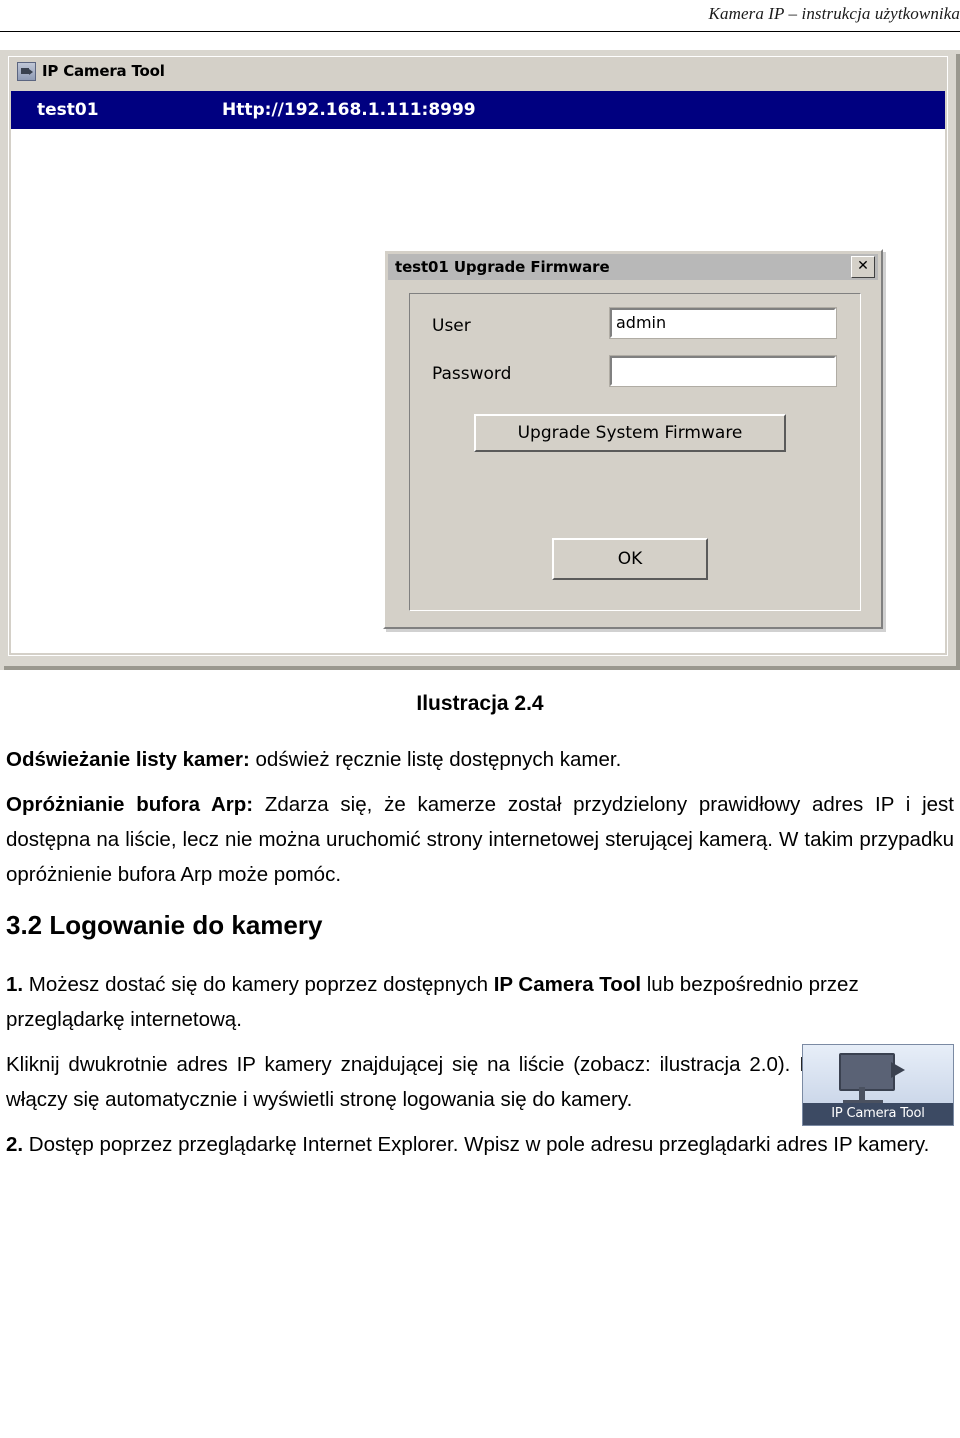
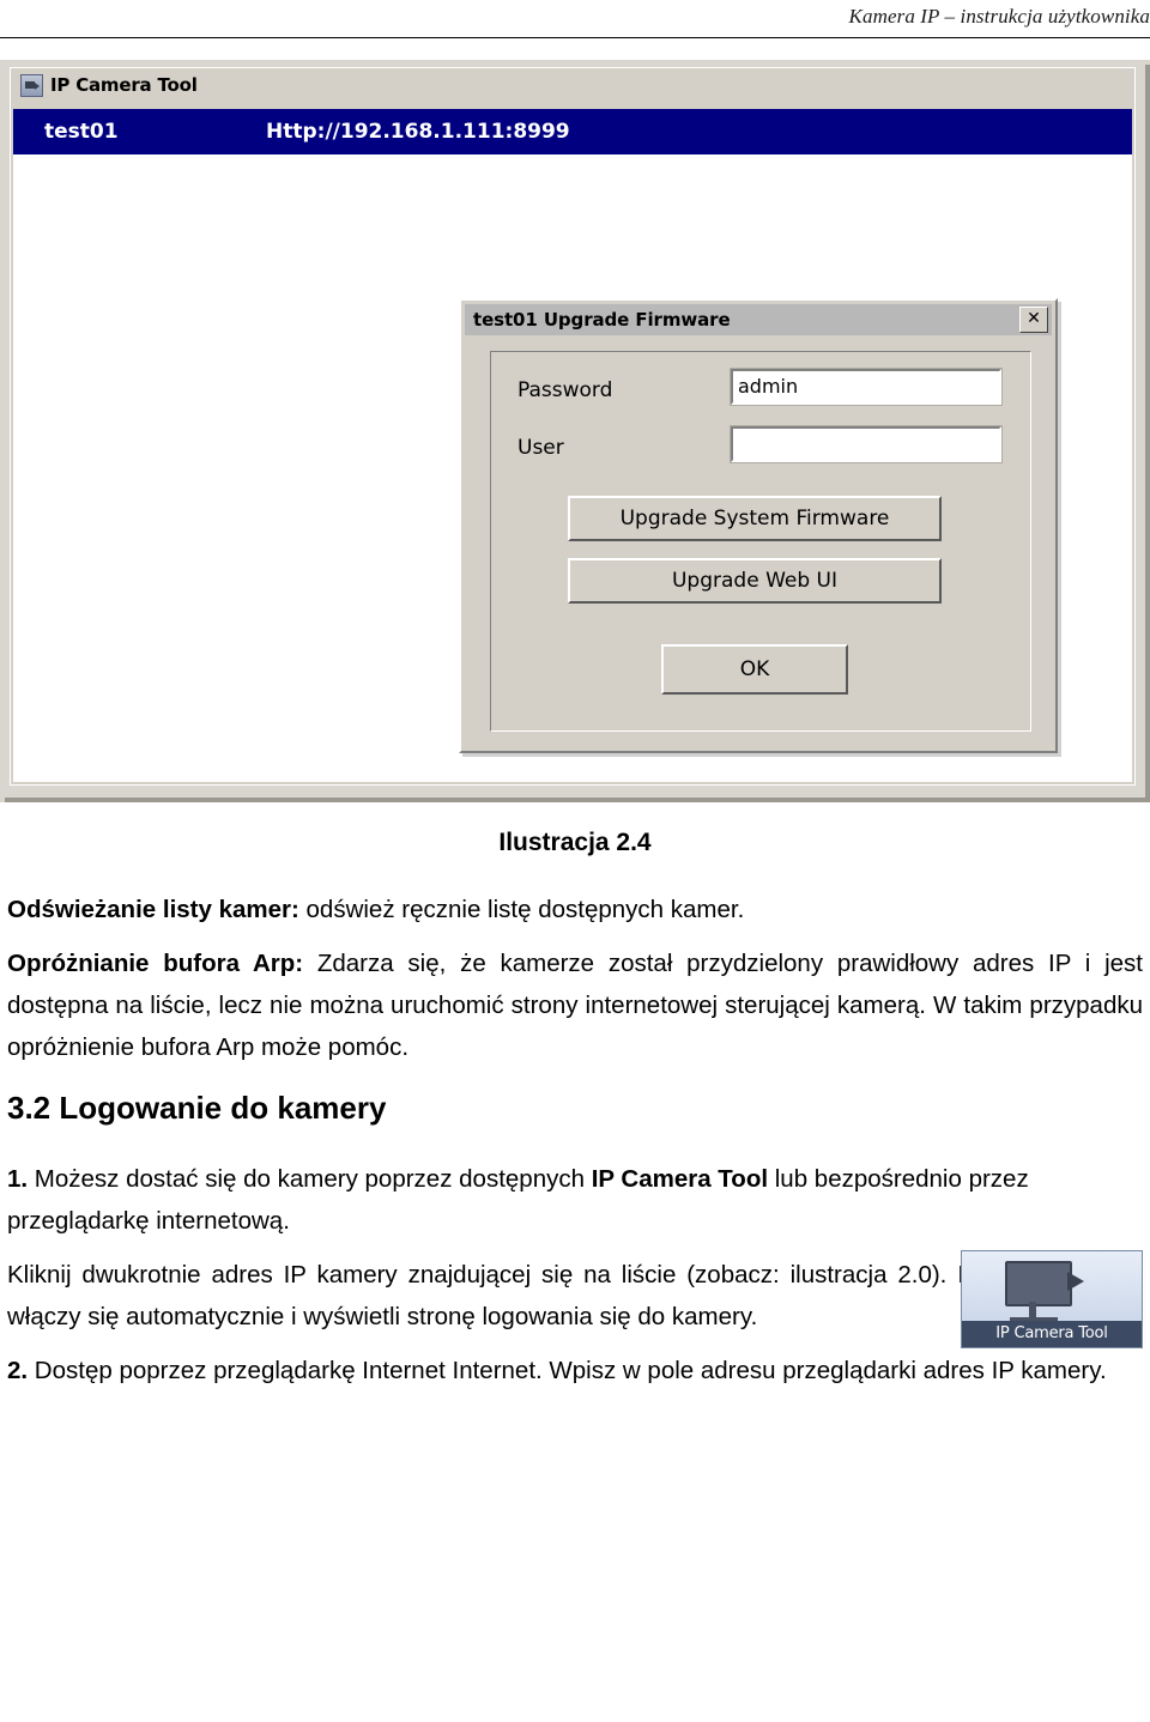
  Kamera IP – instrukcja użytkownika
  IP Camera Tool
  test01
  Http://192.168.1.111:8999
  test01 Upgrade Firmware
  ✕
- User
+ Password
  admin
- Password
+ User
  Upgrade System Firmware
+ Upgrade Web UI
  OK
  Ilustracja 2.4
  Odświeżanie listy kamer: odśwież ręcznie listę dostępnych kamer.
  Opróżnianie bufora Arp: Zdarza się, że kamerze został przydzielony prawidłowy adres IP i jest dostępna na liście, lecz nie można uruchomić strony internetowej sterującej kamerą. W takim przypadku opróżnienie bufora Arp może pomóc.
  3.2 Logowanie do kamery
  1. Możesz dostać się do kamery poprzez dostępnych IP Camera Tool lub bezpośrednio przez przeglądarkę internetową.
  Kliknij dwukrotnie adres IP kamery znajdującej się na liście (zobacz: ilustracja 2.0). włączy się automatycznie i wyświetli stronę logowania się do kamery.
- 2. Dostęp poprzez przeglądarkę Internet Explorer. Wpisz w pole adresu przeglądarki adres IP kamery.
+ 2. Dostęp poprzez przeglądarkę Internet Internet. Wpisz w pole adresu przeglądarki adres IP kamery.
  IP Camera Tool
